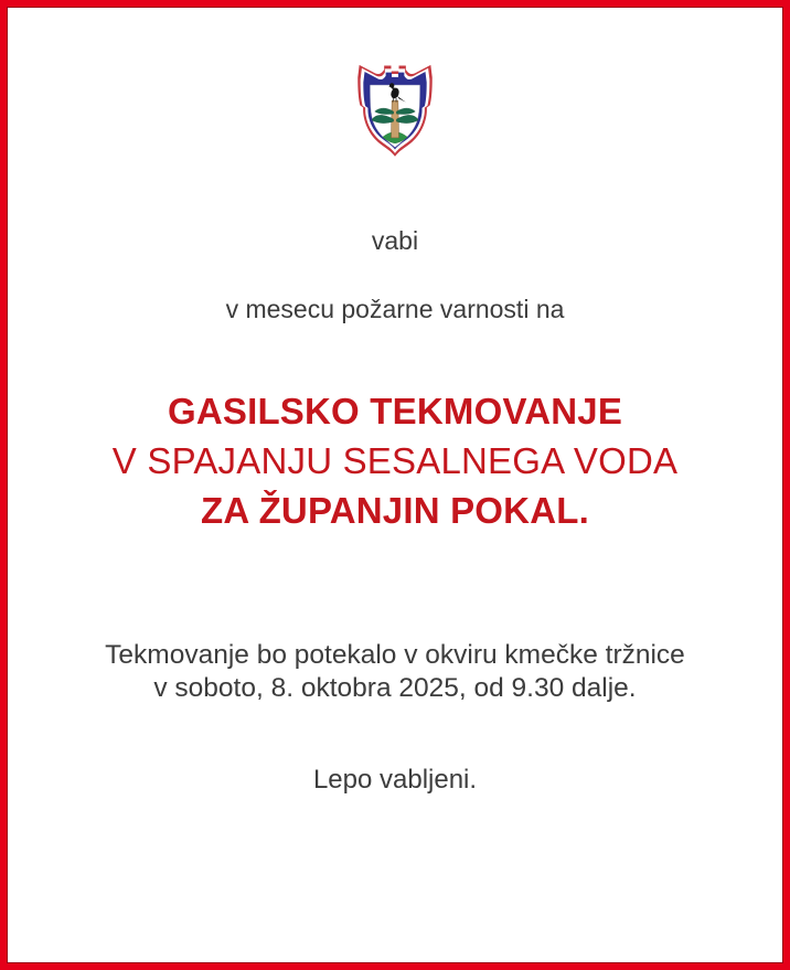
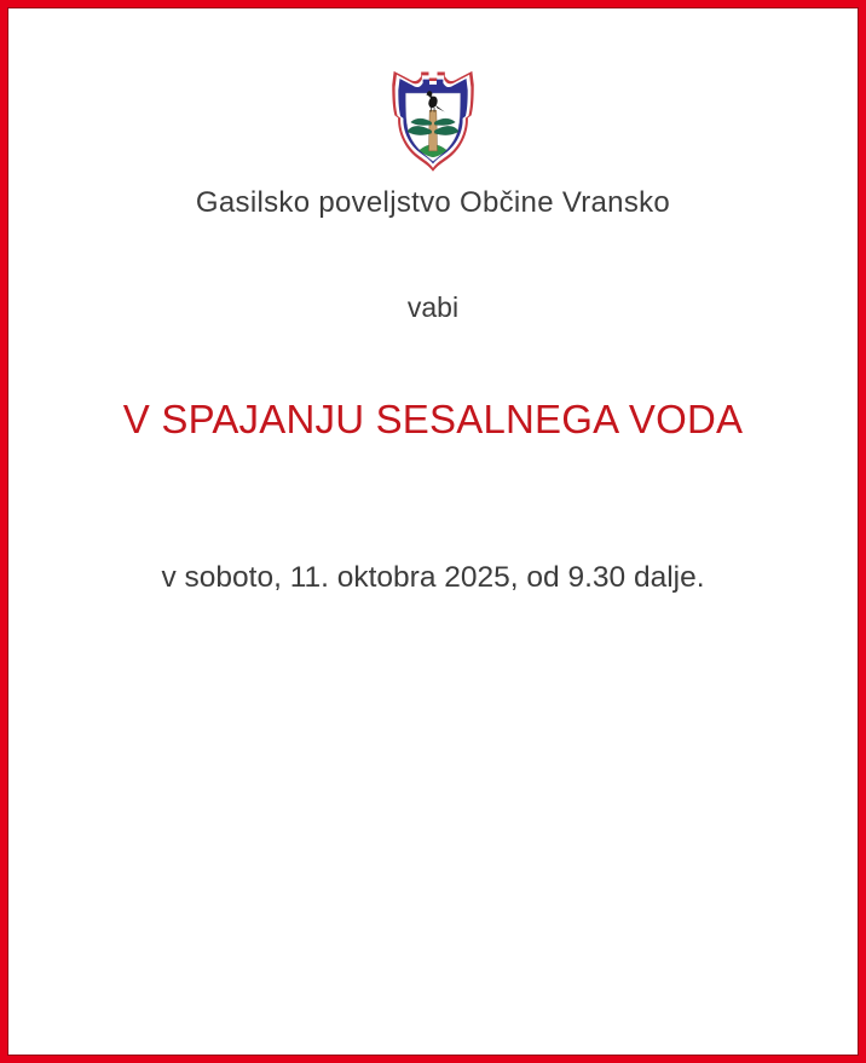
+ Gasilsko poveljstvo Občine Vransko
  vabi
- v mesecu požarne varnosti na
- GASILSKO TEKMOVANJE
  V SPAJANJU SESALNEGA VODA
- ZA ŽUPANJIN POKAL.
- Tekmovanje bo potekalo v okviru kmečke tržnice
- v soboto, 8. oktobra 2025, od 9.30 dalje.
+ v soboto, 11. oktobra 2025, od 9.30 dalje.
- Lepo vabljeni.
